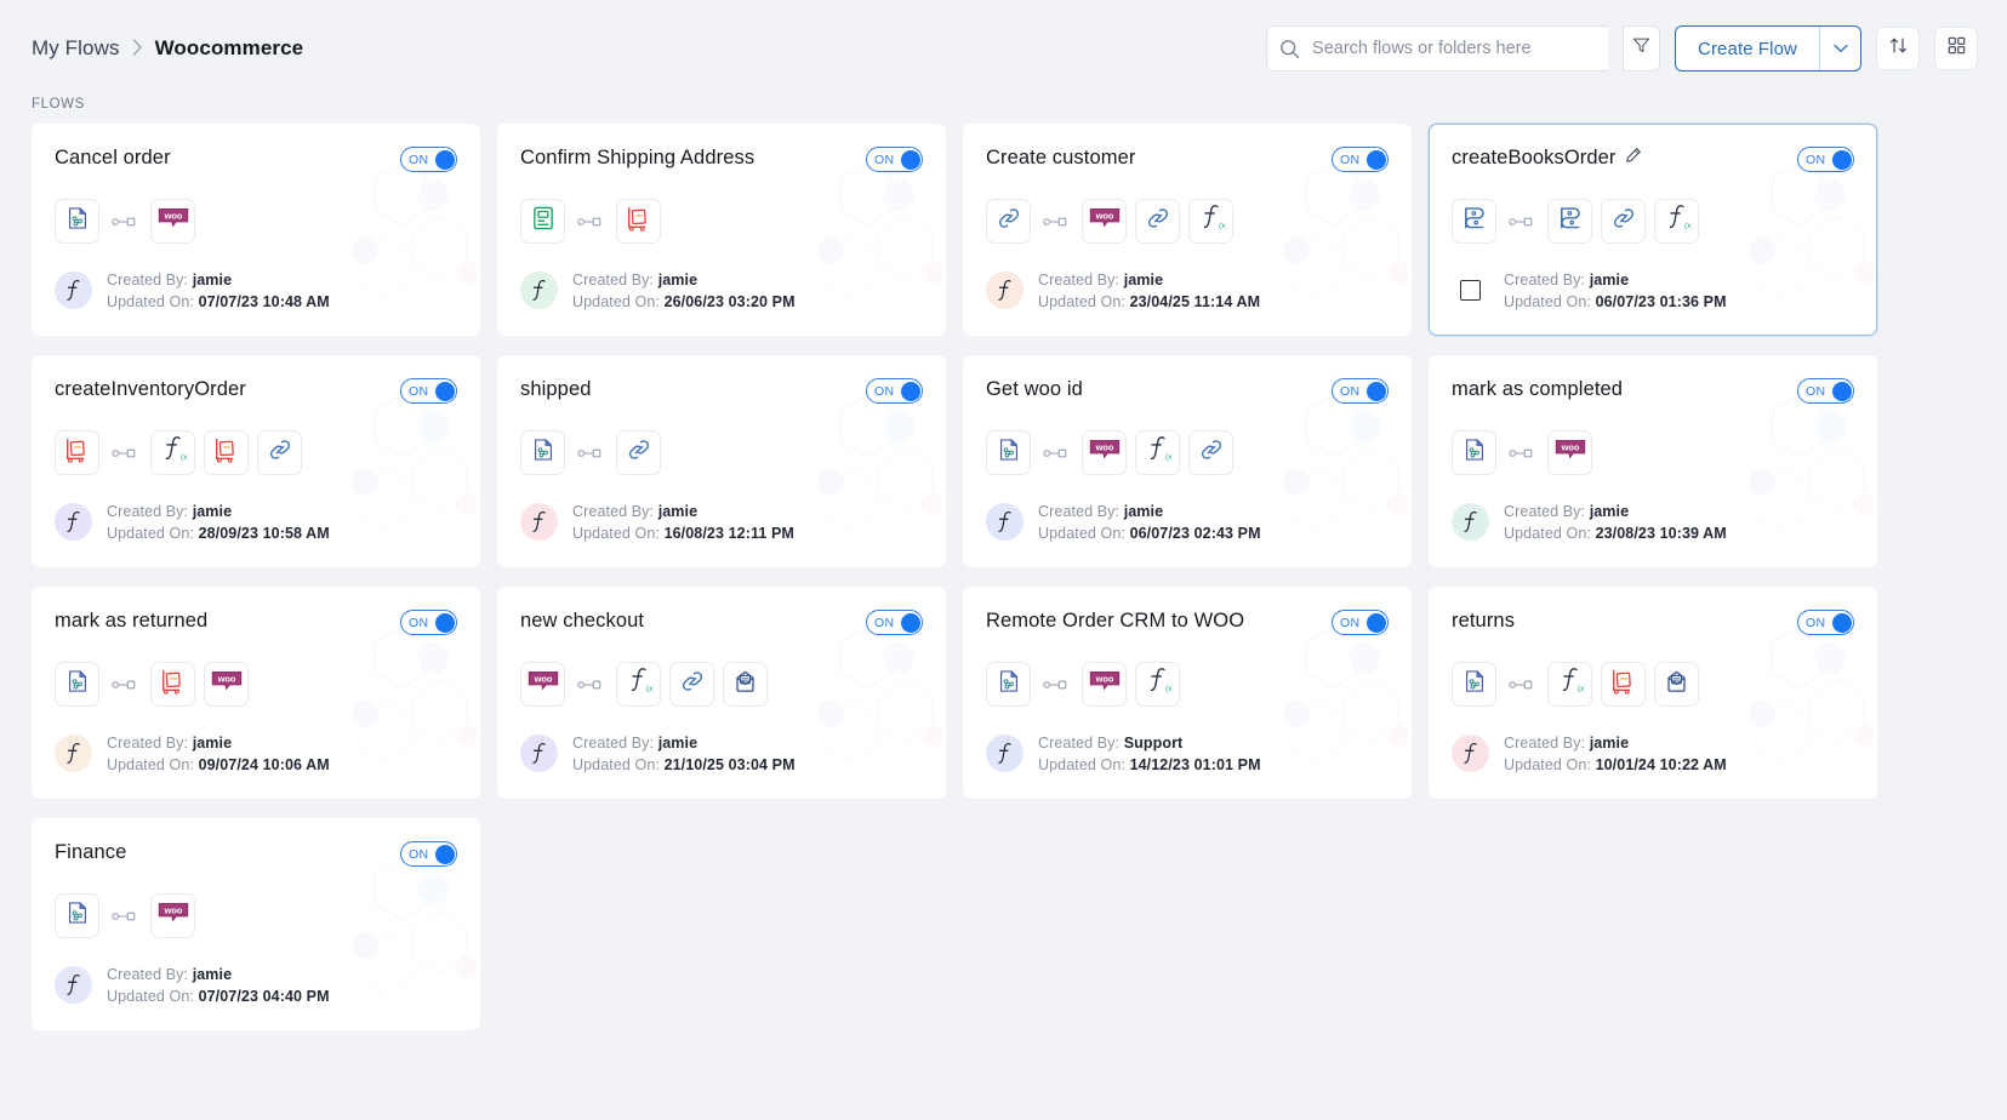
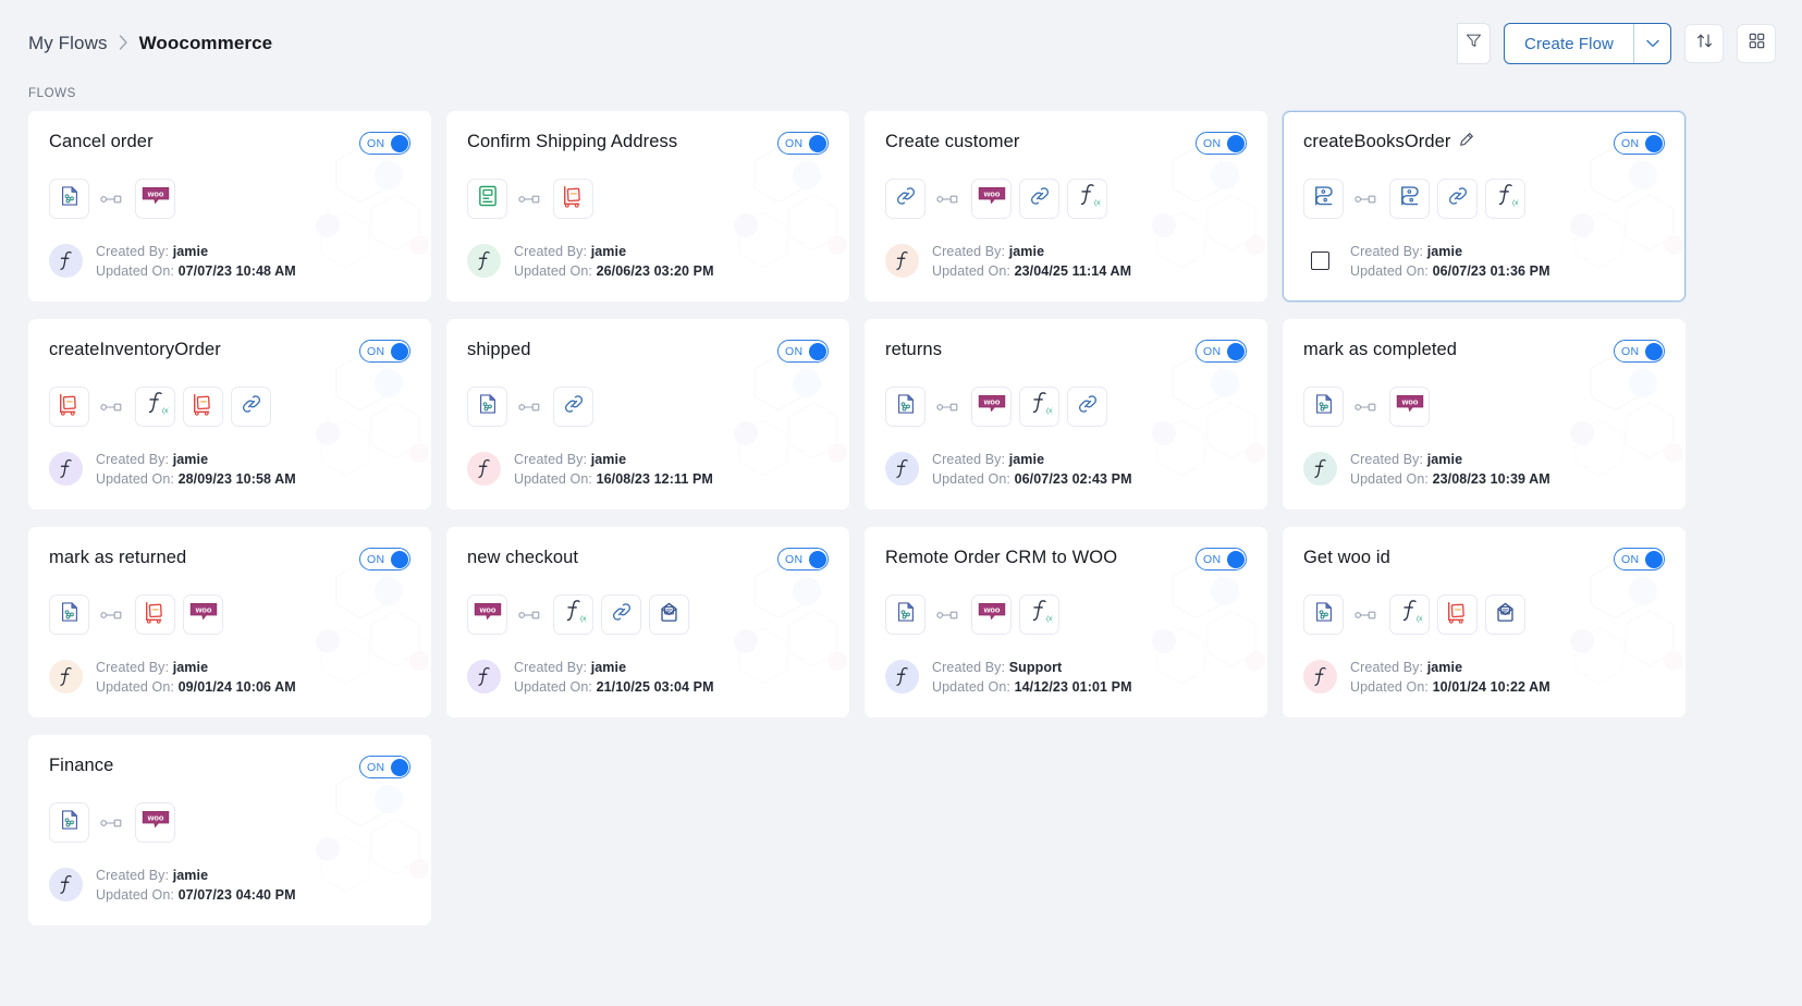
  My Flows
  Woocommerce
- Search flows or folders here
  Create Flow
  FLOWS
  Cancel order
  ON
  woo
  Created By: jamie
  Updated On: 07/07/23 10:48 AM
  Confirm Shipping Address
  ON
  Created By: jamie
  Updated On: 26/06/23 03:20 PM
  Create customer
  ON
  woo
  Created By: jamie
  Updated On: 23/04/25 11:14 AM
  createBooksOrder
  ON
  Created By: jamie
  Updated On: 06/07/23 01:36 PM
  createInventoryOrder
  ON
  Created By: jamie
  Updated On: 28/09/23 10:58 AM
  shipped
  ON
  Created By: jamie
  Updated On: 16/08/23 12:11 PM
- Get woo id
+ returns
  ON
  woo
  Created By: jamie
  Updated On: 06/07/23 02:43 PM
  mark as completed
  ON
  woo
  Created By: jamie
  Updated On: 23/08/23 10:39 AM
  mark as returned
  ON
  woo
  Created By: jamie
- Updated On: 09/07/24 10:06 AM
+ Updated On: 09/01/24 10:06 AM
  new checkout
  ON
  woo
  Created By: jamie
  Updated On: 21/10/25 03:04 PM
  Remote Order CRM to WOO
  ON
  woo
  Created By: Support
  Updated On: 14/12/23 01:01 PM
- returns
+ Get woo id
  ON
  Created By: jamie
  Updated On: 10/01/24 10:22 AM
  Finance
  ON
  woo
  Created By: jamie
  Updated On: 07/07/23 04:40 PM
